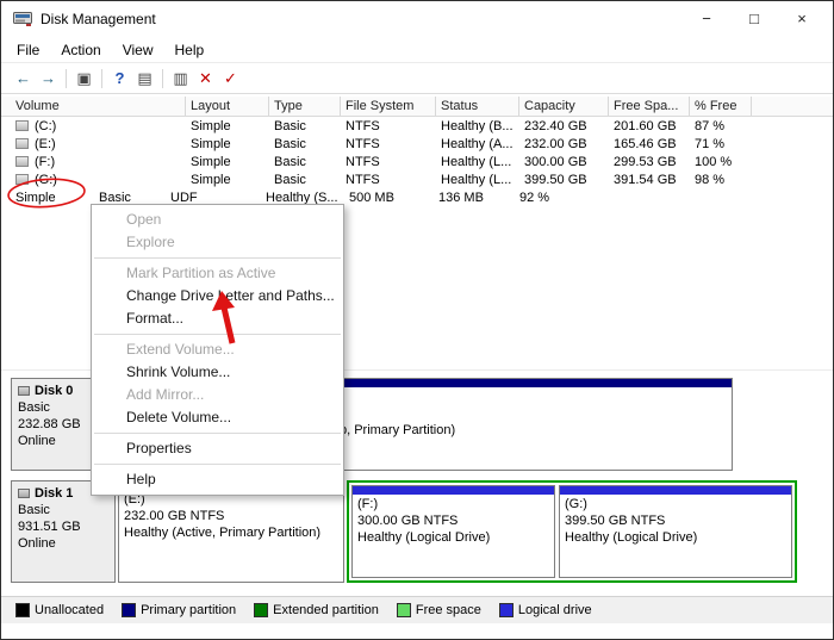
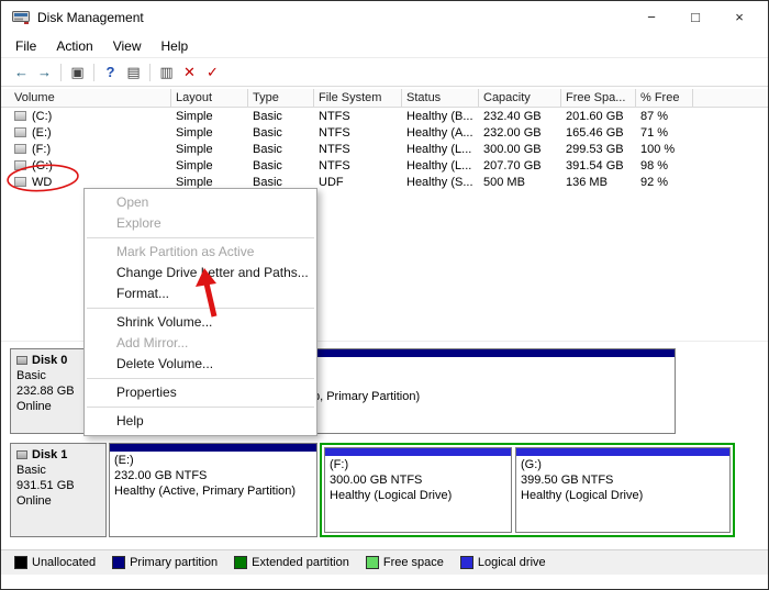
  Disk Management
  −
  □
  ×
  File
  Action
  View
  Help
  ←
  →
  ▣
  ?
  ▤
  ▥
  ✕
  ✓
  Volume
  Layout
  Type
  File System
  Status
  Capacity
  Free Spa...
  % Free
  (C:)
  Simple
  Basic
  NTFS
  Healthy (B...
  232.40 GB
  201.60 GB
  87 %
  (E:)
  Simple
  Basic
  NTFS
  Healthy (A...
  232.00 GB
  165.46 GB
  71 %
  (F:)
  Simple
  Basic
  NTFS
  Healthy (L...
  300.00 GB
  299.53 GB
  100 %
  Simple
  Basic
  NTFS
  Healthy (L...
- 399.50 GB
+ 207.70 GB
  391.54 GB
  98 %
+ WD
  Simple
  Basic
  UDF
  Healthy (S...
  500 MB
  136 MB
  92 %
  Disk 0
  Basic
  232.88 GB
  Online
  Disk 1
  Basic
  931.51 GB
  Online
  (E:)
  232.00 GB NTFS
  Healthy (Active, Primary Partition)
  (F:)
  300.00 GB NTFS
  Healthy (Logical Drive)
  (G:)
  399.50 GB NTFS
  Healthy (Logical Drive)
  Unallocated
  Primary partition
  Extended partition
  Free space
  Logical drive
  Open
  Explore
  Mark Partition as Active
  Change Driveetter and Paths...
  Format...
- Extend Volume...
  Shrink Volume...
  Add Mirror...
  Delete Volume...
  Properties
  Help
